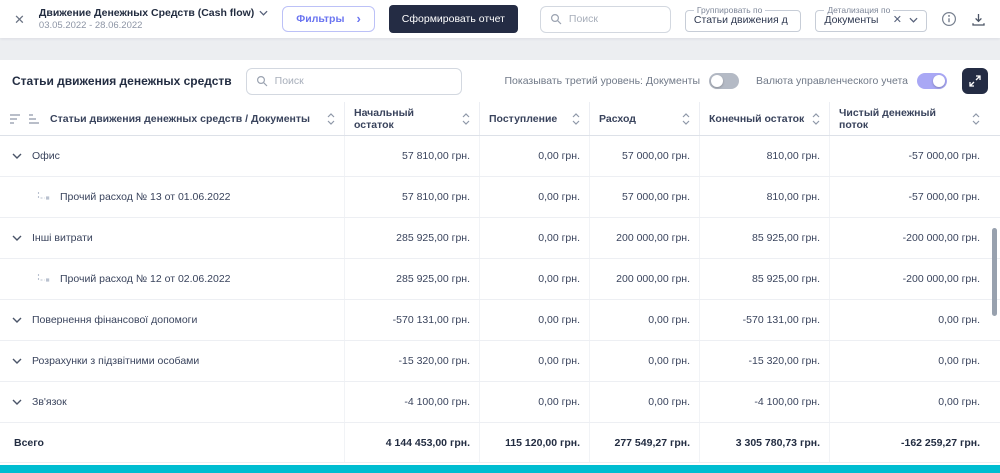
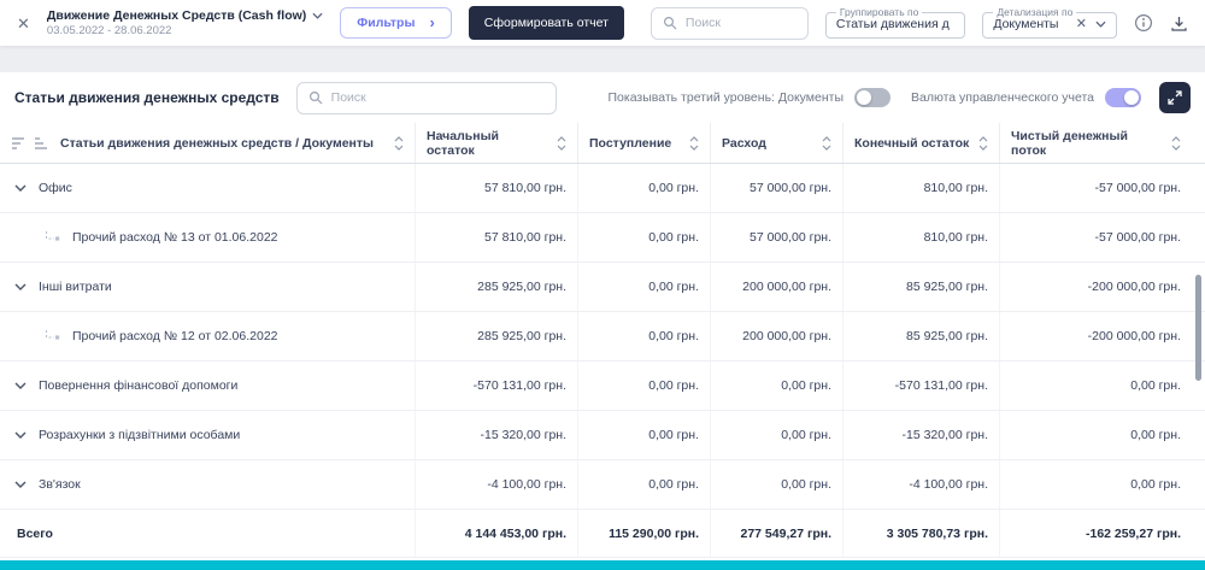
  ✕
  Движение Денежных Средств (Cash flow)
  03.05.2022 - 28.06.2022
  Фильтры
  ›
  Сформировать отчет
  Поиск
  Группировать по
  Статьи движения д
  Детализация по
  Документы
  ✕
  Статьи движения денежных средств
  Поиск
  Показывать третий уровень: Документы
  Валюта управленческого учета
  Статьи движения денежных средств / Документы
  Начальный остаток
  Поступление
  Расход
  Конечный остаток
  Чистый денежный поток
  Офис
  57 810,00 грн.
  0,00 грн.
  57 000,00 грн.
  810,00 грн.
  -57 000,00 грн.
  Прочий расход № 13 от 01.06.2022
  57 810,00 грн.
  0,00 грн.
  57 000,00 грн.
  810,00 грн.
  -57 000,00 грн.
  Інші витрати
  285 925,00 грн.
  0,00 грн.
  200 000,00 грн.
  85 925,00 грн.
  -200 000,00 грн.
  Прочий расход № 12 от 02.06.2022
  285 925,00 грн.
  0,00 грн.
  200 000,00 грн.
  85 925,00 грн.
  -200 000,00 грн.
  Повернення фінансової допомоги
  -570 131,00 грн.
  0,00 грн.
  0,00 грн.
  -570 131,00 грн.
  0,00 грн.
  Розрахунки з підзвітними особами
  -15 320,00 грн.
  0,00 грн.
  0,00 грн.
  -15 320,00 грн.
  0,00 грн.
  Зв'язок
  -4 100,00 грн.
  0,00 грн.
  0,00 грн.
  -4 100,00 грн.
  0,00 грн.
  Всего
  4 144 453,00 грн.
- 115 120,00 грн.
+ 115 290,00 грн.
  277 549,27 грн.
  3 305 780,73 грн.
  -162 259,27 грн.
